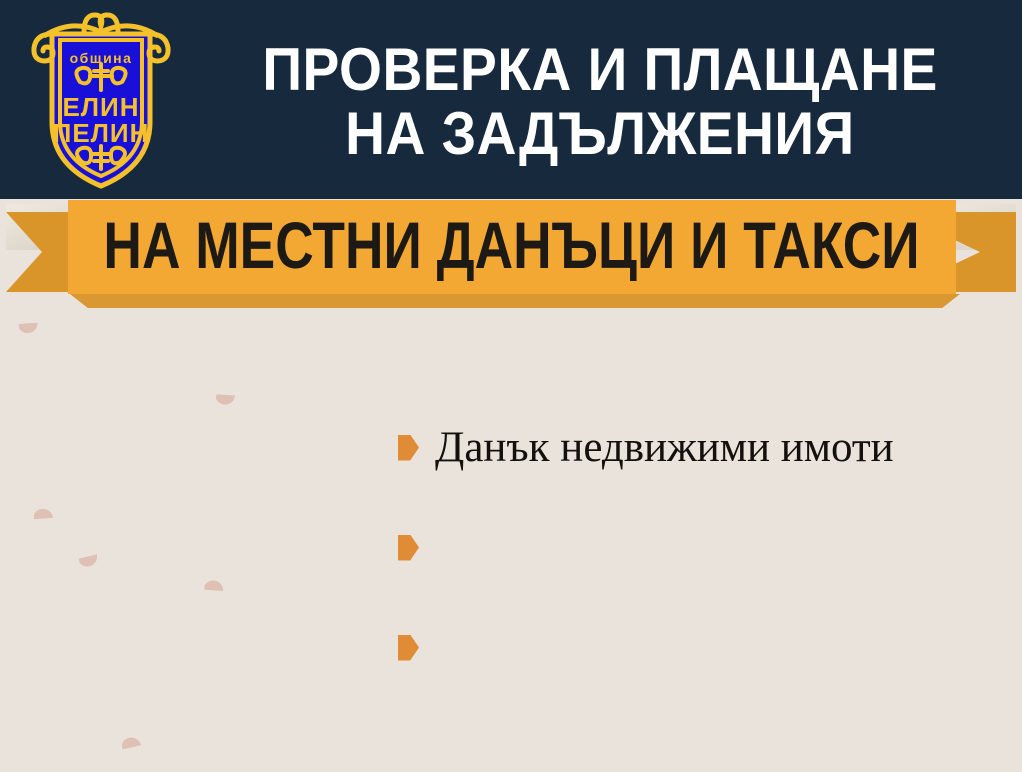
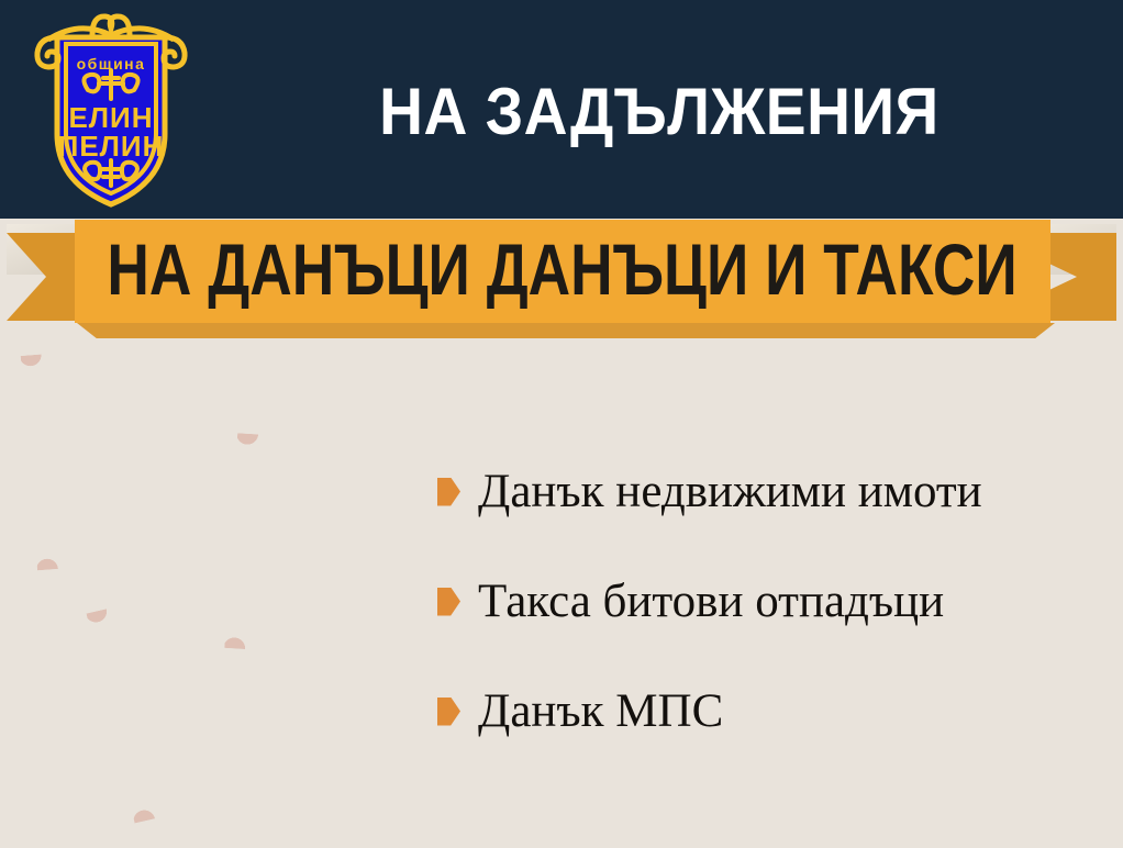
  община
  ЕЛИН
  ПЕЛИН
- ПРОВЕРКА И ПЛАЩАНЕ
  НА ЗАДЪЛЖЕНИЯ
- НА МЕСТНИ ДАНЪЦИ И ТАКСИ
+ НА ДАНЪЦИ ДАНЪЦИ И ТАКСИ
  Данък недвижими имоти
+ Такса битови отпадъци
+ Данък МПС
